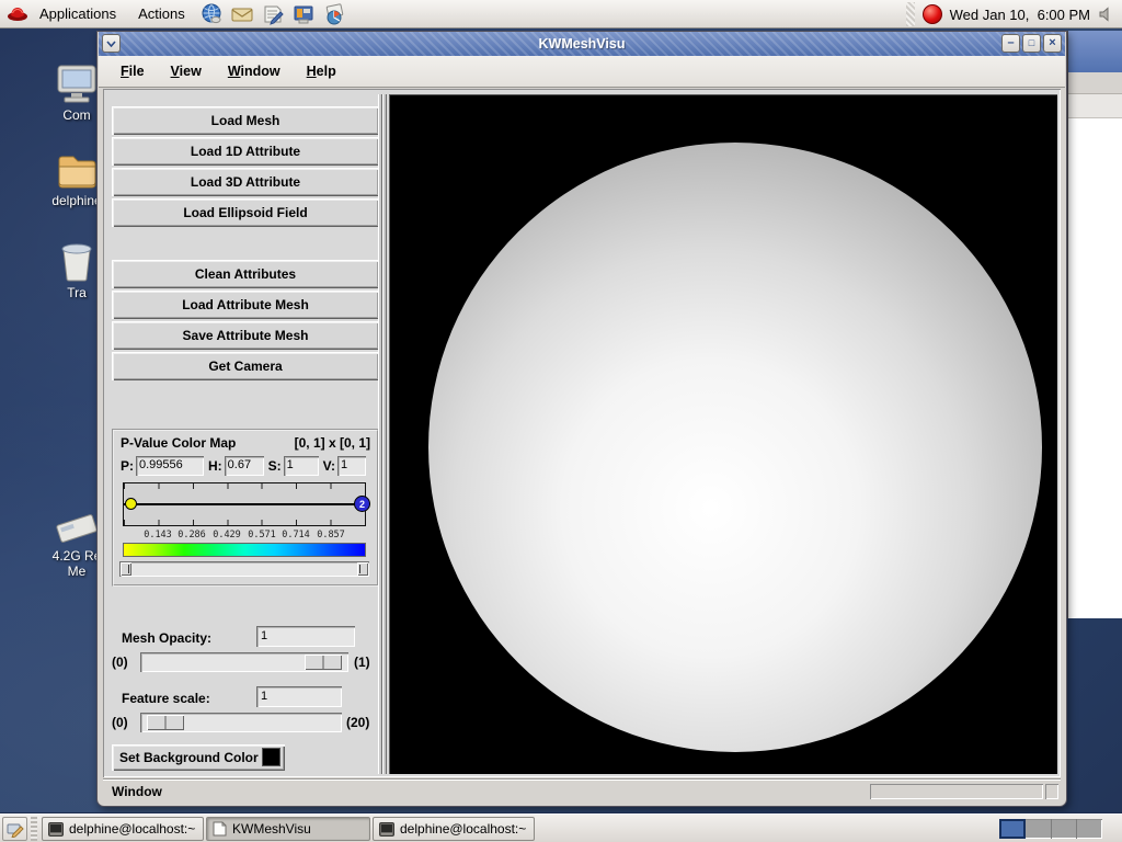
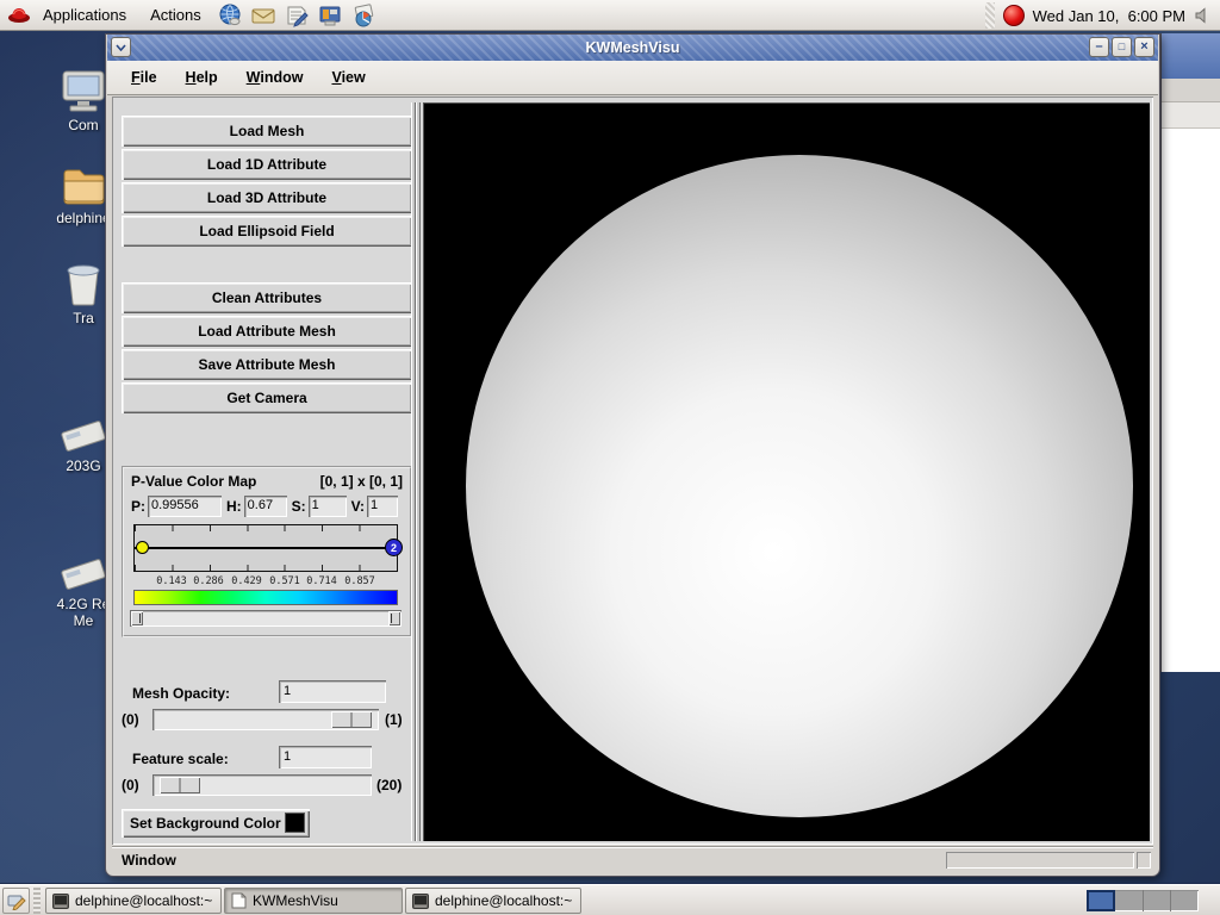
  Com
  delphin
  Tra
+ 203G
  4.2G R
  Me
  KWMeshVisu
  –
  □
  ×
  File
- View
+ Help
  Window
- Help
+ View
  Load Mesh
  Load 1D Attribute
  Load 3D Attribute
  Load Ellipsoid Field
  Clean Attributes
  Load Attribute Mesh
  Save Attribute Mesh
  Get Camera
  P-Value Color Map
  [0, 1] x [0, 1]
  P:
  0.99556
  H:
  0.67
  S:
  1
  V:
  1
  2
  0.143
  0.286
  0.429
  0.571
  0.714
  0.857
  Mesh Opacity:
  1
  (0)
  (1)
  Feature scale:
  1
  (0)
  (20)
  Set Background Color
  Window
  Applications
  Actions
  Wed Jan 10, 6:00 PM
  delphine@localhost:~
  KWMeshVisu
  delphine@localhost:~
